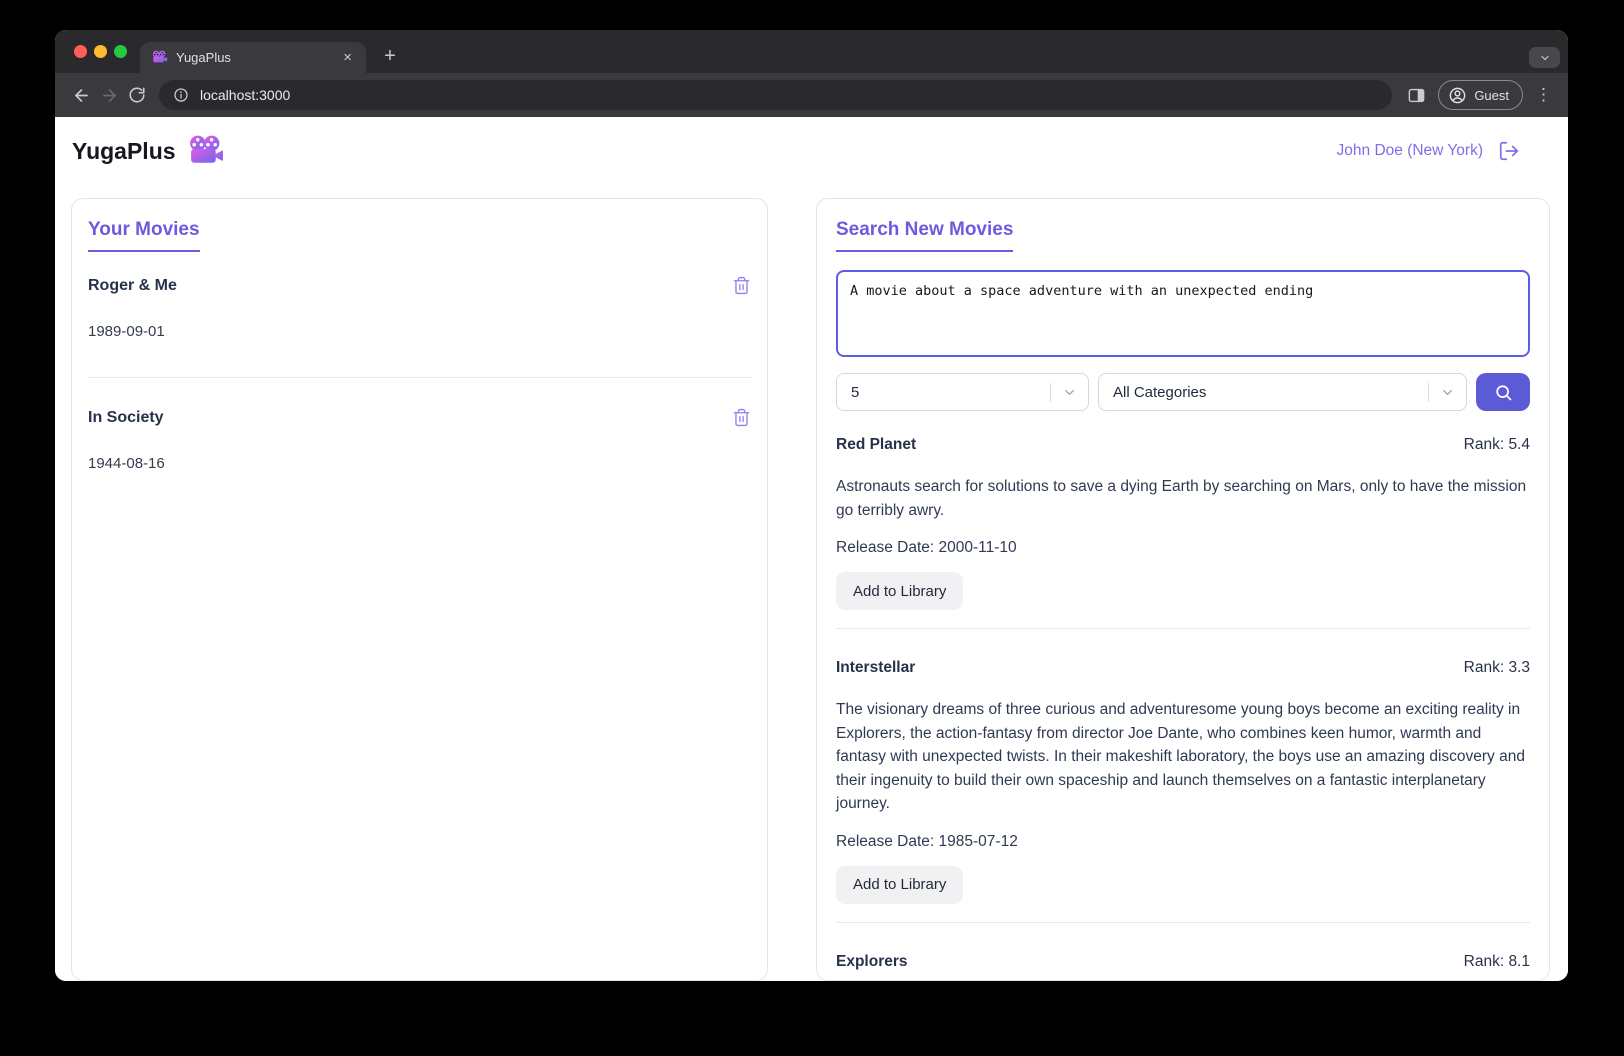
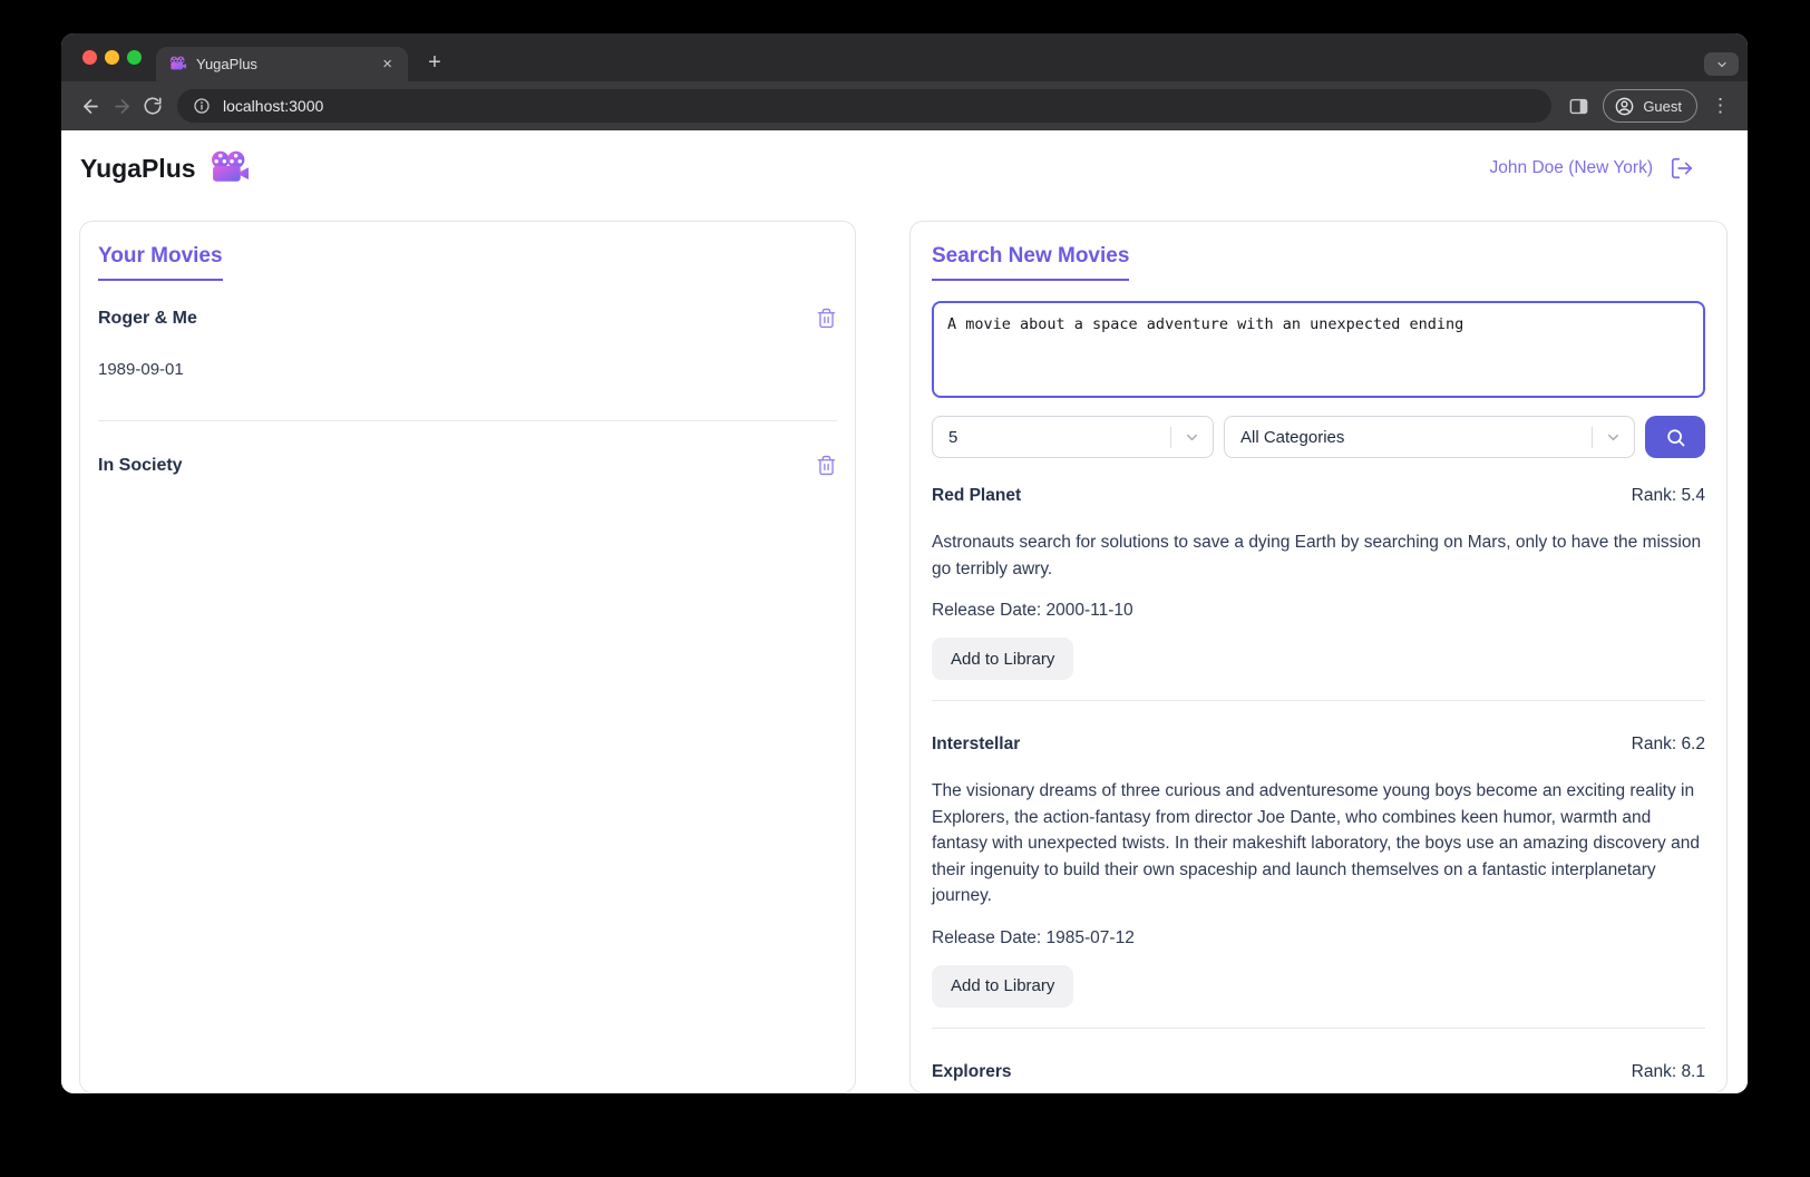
  YugaPlus
  ×
  +
  localhost:3000
  Guest
  ⋮
  YugaPlus
  John Doe (New York)
  Your Movies
  Roger & Me
  1989-09-01
  In Society
- 1944-08-16
  Search New Movies
  A movie about a space adventure with an unexpected ending
  5
  All Categories
  Red Planet
  Rank: 5.4
  Astronauts search for solutions to save a dying Earth by searching on Mars, only to have the mission go terribly awry.
  Release Date: 2000-11-10
  Add to Library
  Interstellar
- Rank: 3.3
+ Rank: 6.2
  The visionary dreams of three curious and adventuresome young boys become an exciting reality in Explorers, the action-fantasy from director Joe Dante, who combines keen humor, warmth and fantasy with unexpected twists. In their makeshift laboratory, the boys use an amazing discovery and their ingenuity to build their own spaceship and launch themselves on a fantastic interplanetary journey.
  Release Date: 1985-07-12
  Add to Library
  Explorers
  Rank: 8.1
